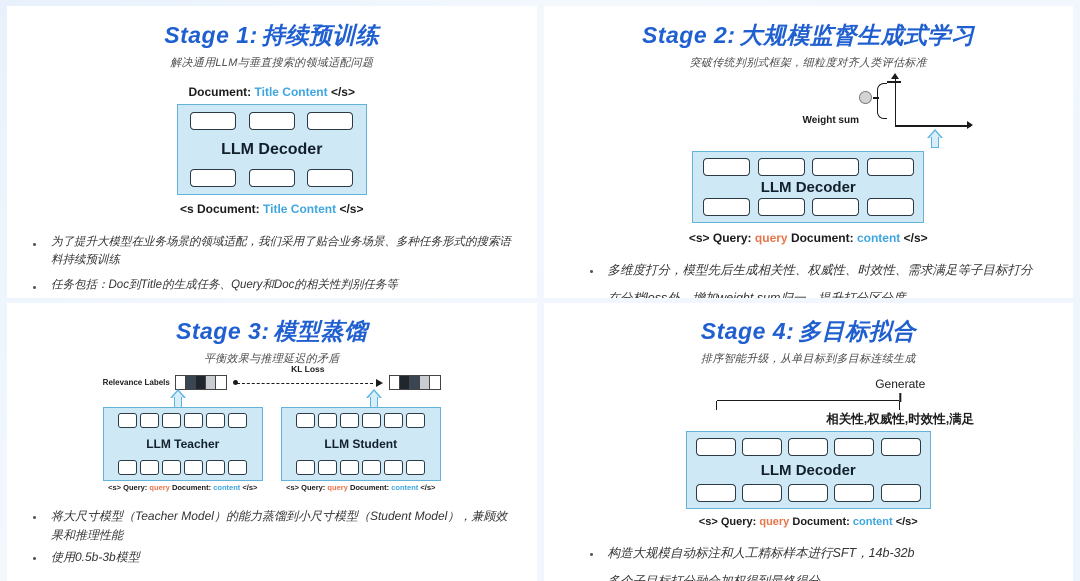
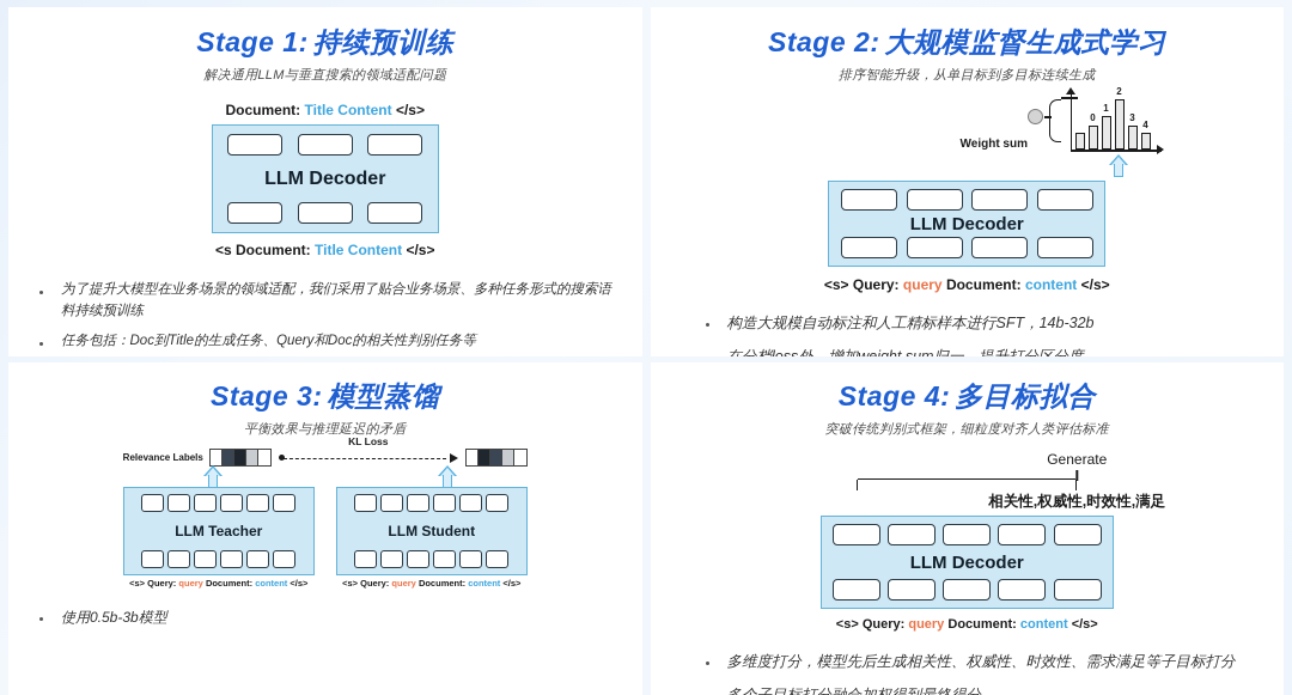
  Stage 1: 持续预训练
  解决通用LLM与垂直搜索的领域适配问题
  Document: Title Content </s>
  LLM Decoder
  <s Document: Title Content </s>
  为了提升大模型在业务场景的领域适配，我们采用了贴合业务场景、多种任务形式的搜索语料持续预训练
  任务包括：Doc到Title的生成任务、Query和Doc的相关性判别任务等
  Stage 2: 大规模监督生成式学习
- 突破传统判别式框架，细粒度对齐人类评估标准
+ 排序智能升级，从单目标到多目标连续生成
+ 0
+ 1
+ 2
+ 3
+ 4
  Weight sum
  LLM Decoder
  <s> Query: query Document: content </s>
- 多维度打分，模型先后生成相关性、权威性、时效性、需求满足等子目标打分
+ 构造大规模自动标注和人工精标样本进行SFT，14b-32b
  Stage 3: 模型蒸馏
  平衡效果与推理延迟的矛盾
  Relevance Labels
  KL Loss
  LLM Teacher
  <s> Query: query Document: content </s>
  LLM Student
  <s> Query: query Document: content </s>
- 将大尺寸模型（Teacher Model）的能力蒸馏到小尺寸模型（Student Model），兼顾效果和推理性能
  使用0.5b-3b模型
  Stage 4: 多目标拟合
- 排序智能升级，从单目标到多目标连续生成
+ 突破传统判别式框架，细粒度对齐人类评估标准
  Generate
  相关性,权威性,时效性,满足
  LLM Decoder
  <s> Query: query Document: content </s>
- 构造大规模自动标注和人工精标样本进行SFT，14b-32b
+ 多维度打分，模型先后生成相关性、权威性、时效性、需求满足等子目标打分
